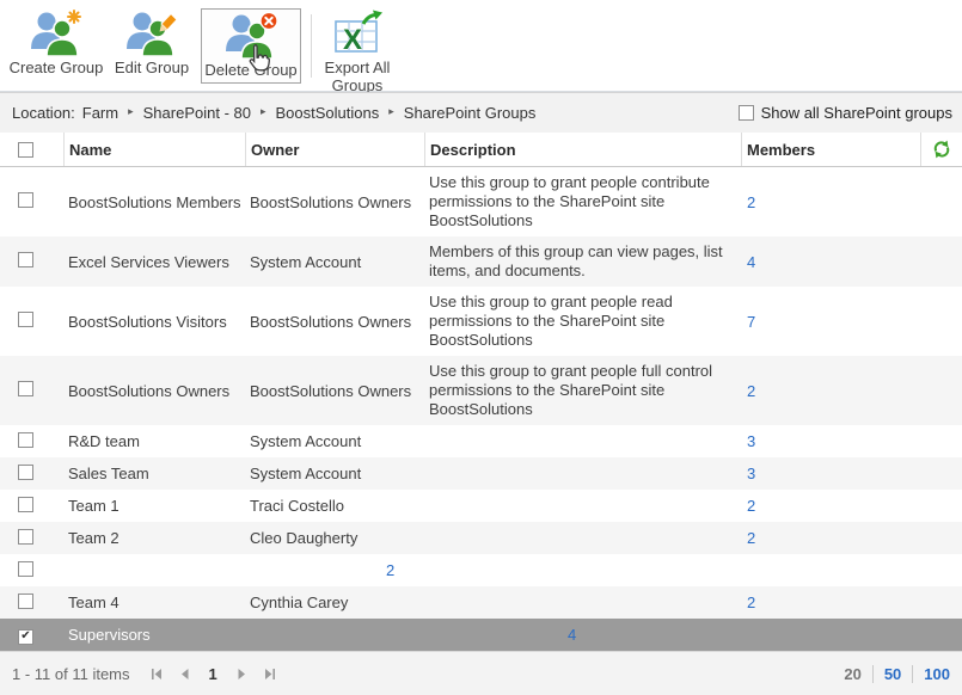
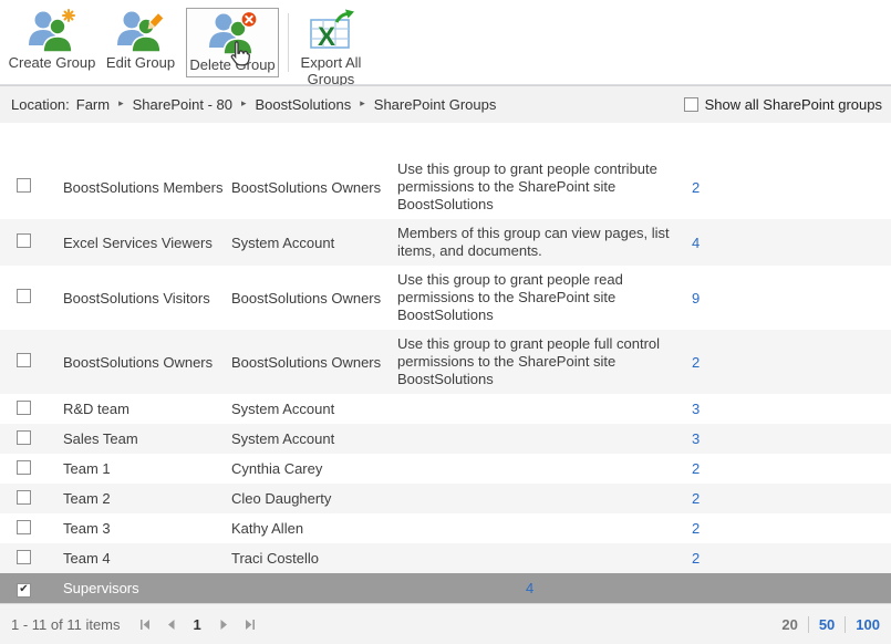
  Create Group
  Edit Group
  Deleteroup
  X
  Export All Groups
  Location:
  Farm
  ▸
  SharePoint - 80
  ▸
  BoostSolutions
  ▸
  SharePoint Groups
  Show all SharePoint groups
- Name
- Owner
- Description
- Members
  BoostSolutions Members
  BoostSolutions Owners
  Use this group to grant people contribute permissions to the SharePoint site BoostSolutions
  2
  Excel Services Viewers
  System Account
  Members of this group can view pages, list items, and documents.
  4
  BoostSolutions Visitors
  BoostSolutions Owners
  Use this group to grant people read permissions to the SharePoint site BoostSolutions
- 7
+ 9
  BoostSolutions Owners
  BoostSolutions Owners
  Use this group to grant people full control permissions to the SharePoint site BoostSolutions
  2
  R&D team
  System Account
  3
  Sales Team
  System Account
  3
  Team 1
- Traci Costello
+ Cynthia Carey
  2
  Team 2
  Cleo Daugherty
  2
+ Team 3
+ Kathy Allen
  2
  Team 4
- Cynthia Carey
+ Traci Costello
  2
  Supervisors
  4
  1 - 11 of 11 items
  1
  20
  50
  100
